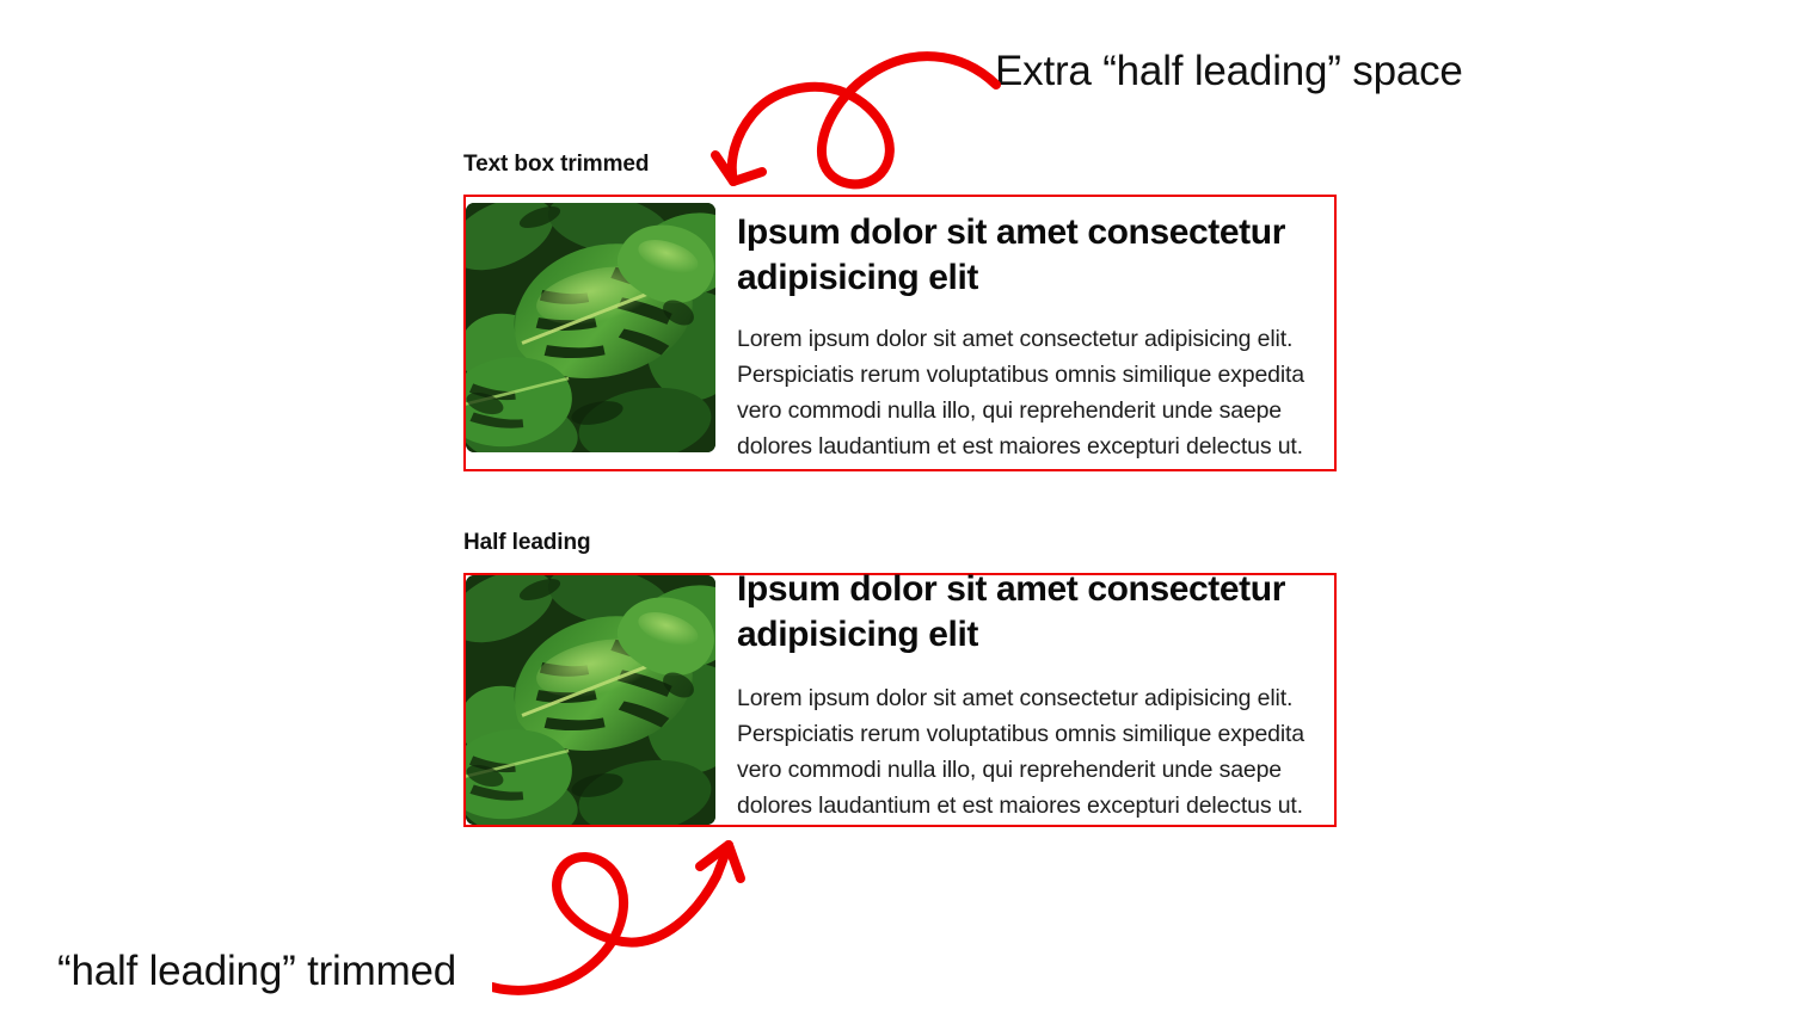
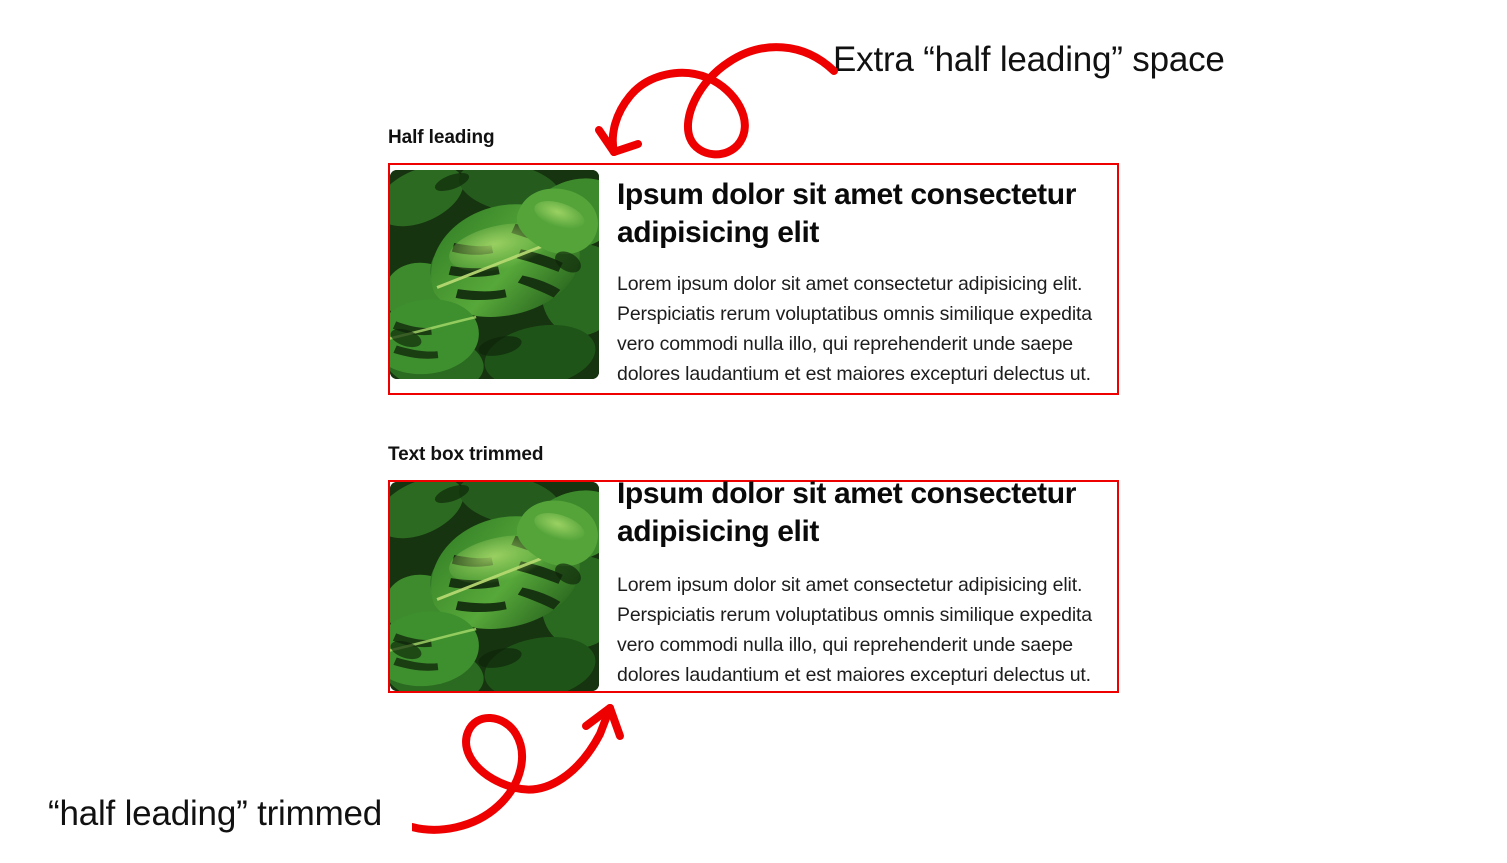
  Extra “half leading” space
- Text box trimmed
+ Half leading
  Ipsum dolor sit amet consectetur adipisicing elit
  Lorem ipsum dolor sit amet consectetur adipisicing elit. Perspiciatis rerum voluptatibus omnis similique expedita vero commodi nulla illo, qui reprehenderit unde saepe dolores laudantium et est maiores excepturi delectus ut.
- Half leading
+ Text box trimmed
  Ipsum dolor sit amet consectetur adipisicing elit
  Lorem ipsum dolor sit amet consectetur adipisicing elit. Perspiciatis rerum voluptatibus omnis similique expedita vero commodi nulla illo, qui reprehenderit unde saepe dolores laudantium et est maiores excepturi delectus ut.
  “half leading” trimmed
